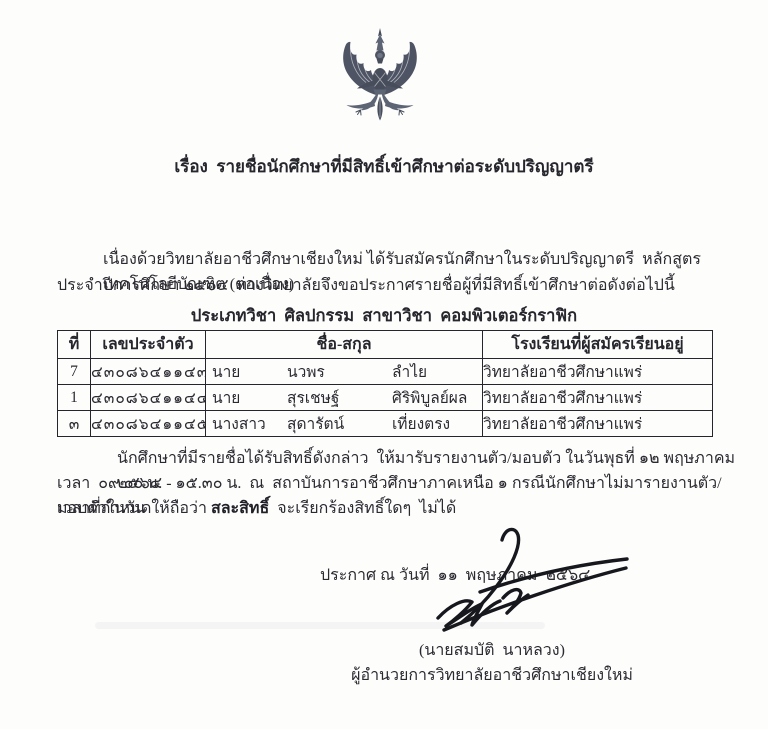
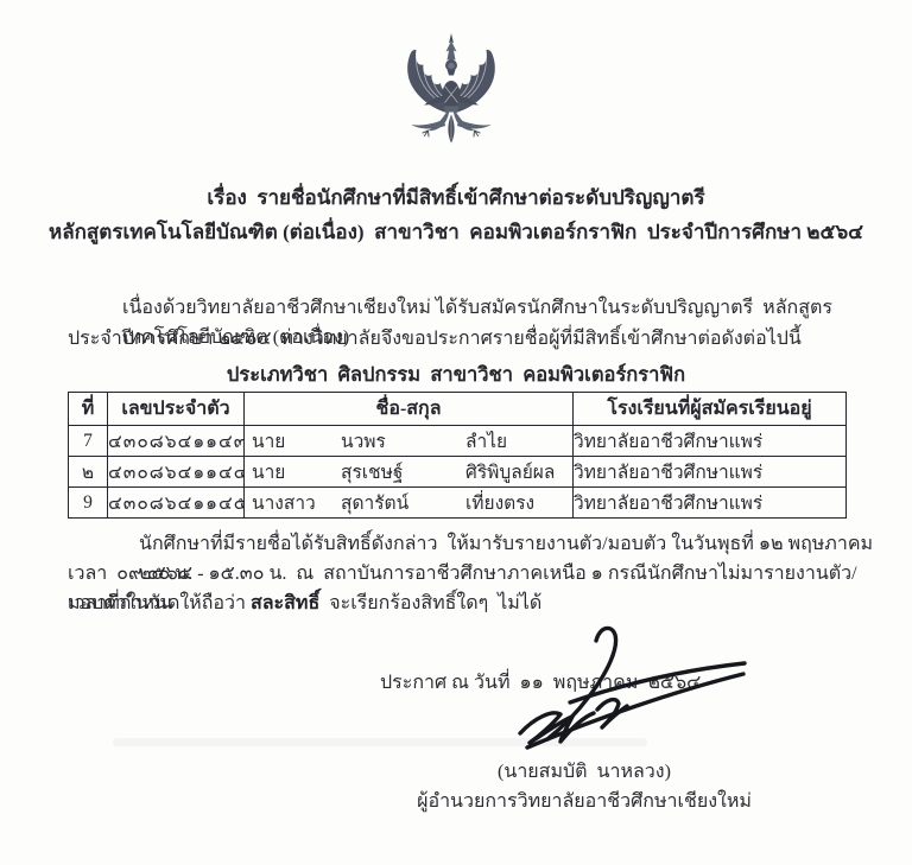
  เรื่อง รายชื่อนักศึกษาที่มีสิทธิ์เข้าศึกษาต่อระดับปริญญาตรี
+ หลักสูตรเทคโนโลยีบัณฑิต (ต่อเนื่อง) สาขาวิชา คอมพิวเตอร์กราฟิก ประจำปีการศึกษา ๒๕๖๔
  เนื่องด้วยวิทยาลัยอาชีวศึกษาเชียงใหม่ ได้รับสมัครนักศึกษาในระดับปริญญาตรี หลักสูตรเทคโนโลยีบัณฑิต (ต่อเนื่อง)
  ประจำปีการศึกษา ๒๕๖๔ ทางวิทยาลัยจึงขอประกาศรายชื่อผู้ที่มีสิทธิ์เข้าศึกษาต่อดังต่อไปนี้
  ประเภทวิชา ศิลปกรรม สาขาวิชา คอมพิวเตอร์กราฟิก
  ที่	เลขประจำตัว	ชื่อ-สกุล	โรงเรียนที่ผู้สมัครเรียนอยู่
  7	๔๓๐๘๖๔๑๑๔๓	นาย นวพร ลำไย	วิทยาลัยอาชีวศึกษาแพร่
- 1	๔๓๐๘๖๔๑๑๔๔	นาย สุรเชษฐ์ ศิริพิบูลย์ผล	วิทยาลัยอาชีวศึกษาแพร่
+ ๒	๔๓๐๘๖๔๑๑๔๔	นาย สุรเชษฐ์ ศิริพิบูลย์ผล	วิทยาลัยอาชีวศึกษาแพร่
- ๓	๔๓๐๘๖๔๑๑๔๕	นางสาว สุดารัตน์ เที่ยงตรง	วิทยาลัยอาชีวศึกษาแพร่
+ 9	๔๓๐๘๖๔๑๑๔๕	นางสาว สุดารัตน์ เที่ยงตรง	วิทยาลัยอาชีวศึกษาแพร่
  นักศึกษาที่มีรายชื่อได้รับสิทธิ์ดังกล่าว ให้มารับรายงานตัว/มอบตัว ในวันพุธที่ ๑๒ พฤษภาคม ๒๕๖๔
  เวลา ๐๙.๐๐ น. - ๑๕.๓๐ น. ณ สถาบันการอาชีวศึกษาภาคเหนือ ๑ กรณีนักศึกษาไม่มารายงานตัว/มอบตัวในวัน
  เวลาที่กำหนดให้ถือว่า สละสิทธิ์ จะเรียกร้องสิทธิ์ใดๆ ไม่ได้
  ประกาศ ณ วันที่ ๑๑ พฤษภาค ๒๕๖๔
  (นายสมบัติ นาหลวง)
  ผู้อำนวยการวิทยาลัยอาชีวศึกษาเชียงใหม่
